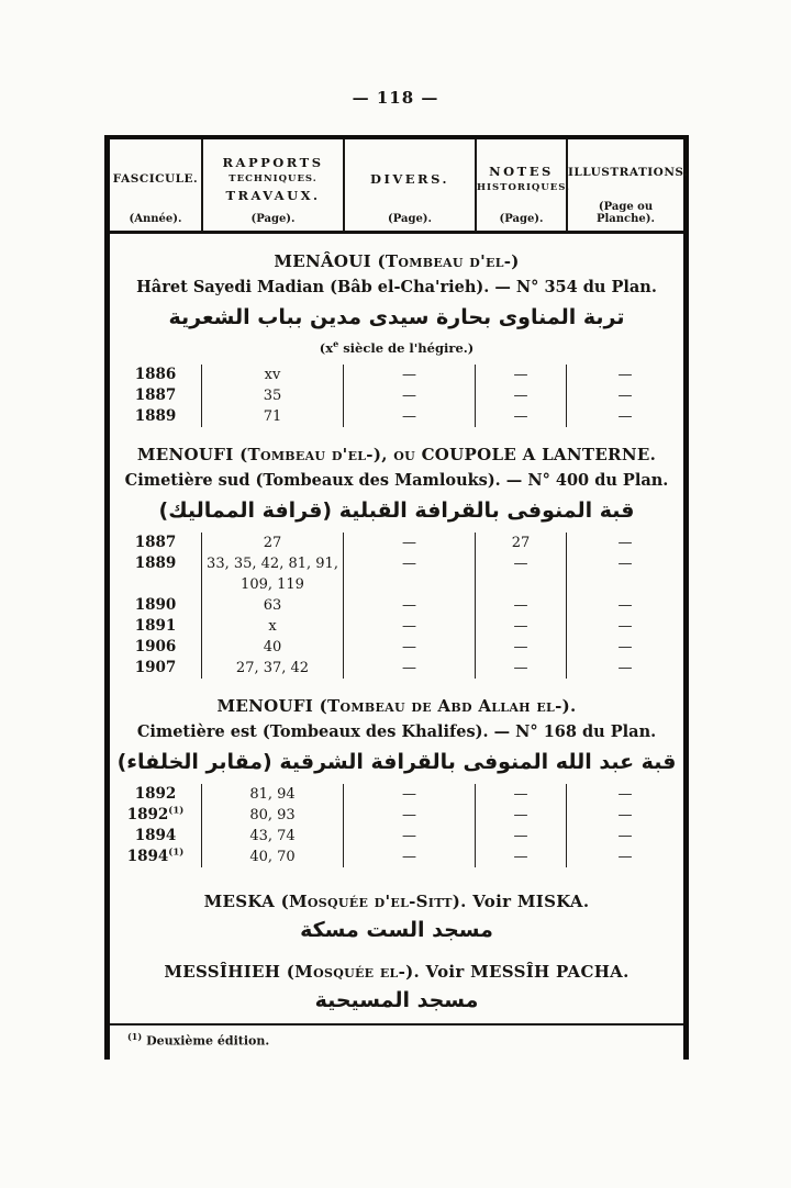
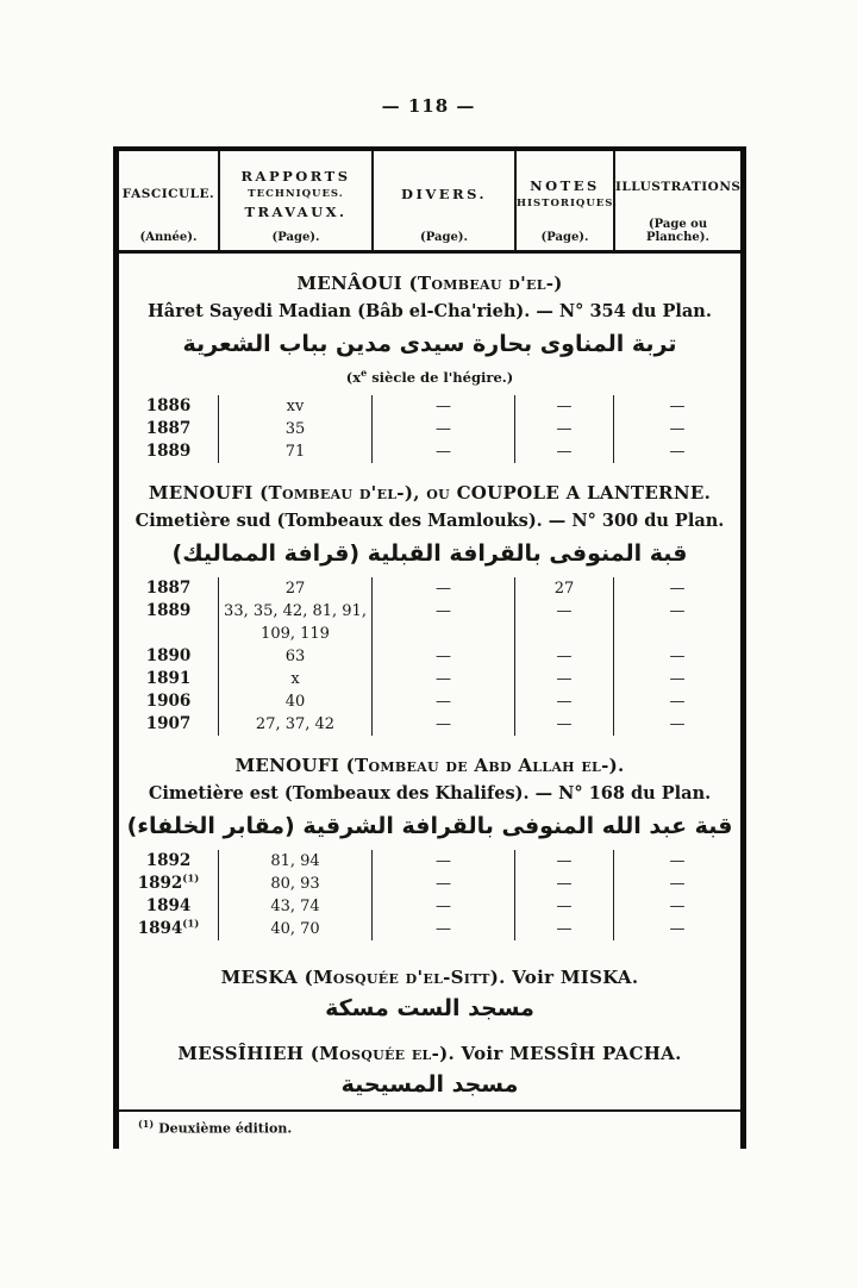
  — 118 —
  FASCICULE.
  (Année).
  RAPPORTS
  TECHNIQUES.
  TRAVAUX.
  (Page).
  DIVERS.
  (Page).
  NOTES
  HISTORIQUES
  (Page).
  ILLUSTRATIONS.
  (Page ou Planche).
  MENÂOUI (Tombeau d'el-)
  Hâret Sayedi Madian (Bâb el-Cha'rieh). — N° 354 du Plan.
  تربة المناوى بحارة سيدى مدين بباب الشعرية
  (xe siècle de l'hégire.)
  1886
  xv
  —
  —
  —
  1887
  35
  —
  —
  —
  1889
  71
  —
  —
  —
  MENOUFI (Tombeau d'el-), ou COUPOLE A LANTERNE.
- Cimetière sud (Tombeaux des Mamlouks). — N° 400 du Plan.
+ Cimetière sud (Tombeaux des Mamlouks). — N° 300 du Plan.
  قبة المنوفى بالقرافة القبلية (قرافة المماليك)
  1887
  27
  —
  27
  —
  1889
  33, 35, 42, 81, 91,
  109, 119
  —
  —
  —
  1890
  63
  —
  —
  —
  1891
  x
  —
  —
  —
  1906
  40
  —
  —
  —
  1907
  27, 37, 42
  —
  —
  —
  MENOUFI (Tombeau de Abd Allah el-).
  Cimetière est (Tombeaux des Khalifes). — N° 168 du Plan.
  قبة عبد الله المنوفى بالقرافة الشرقية (مقابر الخلفاء)
  1892
  81, 94
  —
  —
  —
  1892(1)
  80, 93
  —
  —
  —
  1894
  43, 74
  —
  —
  —
  1894(1)
  40, 70
  —
  —
  —
  MESKA (Mosquée d'el-Sitt). Voir MISKA.
  مسجد الست مسكة
  MESSÎHIEH (Mosquée el-). Voir MESSÎH PACHA.
  مسجد المسيحية
  (1) Deuxième édition.
